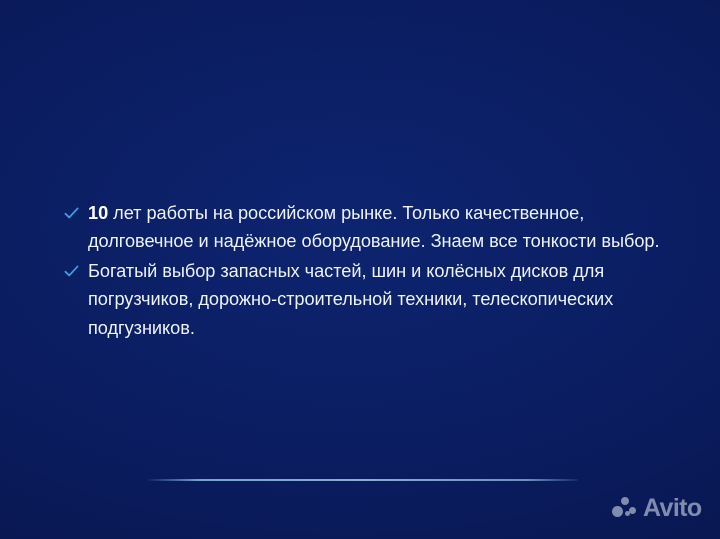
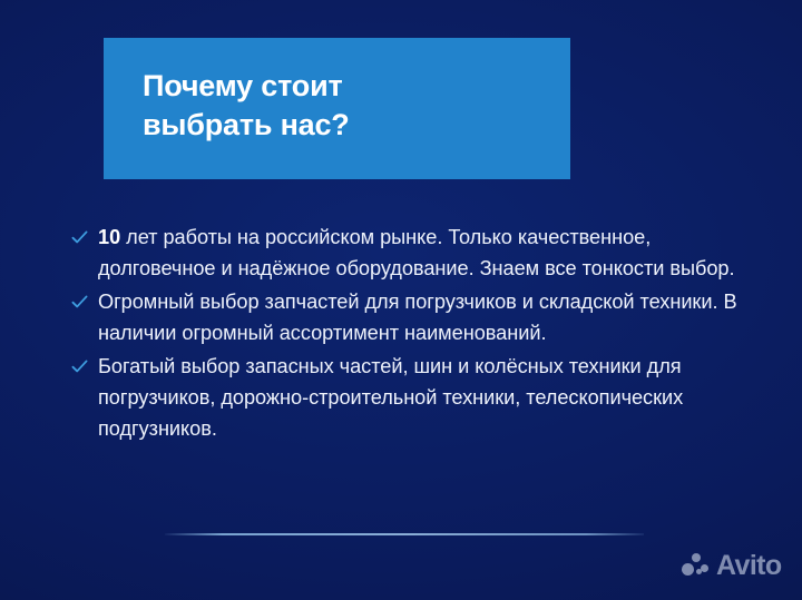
+ Почему стоит
+ выбрать нас?
  10 лет работы на российском рынке. Только качественное, долговечное и надёжное оборудование. Знаем все тонкости выбор.
+ Огромный выбор запчастей для погрузчиков и складской техники. В наличии огромный ассортимент наименований.
- Богатый выбор запасных частей, шин и колёсных дисков для погрузчиков, дорожно-строительной техники, телескопических подгузников.
+ Богатый выбор запасных частей, шин и колёсных техники для погрузчиков, дорожно-строительной техники, телескопических подгузников.
  Avito
